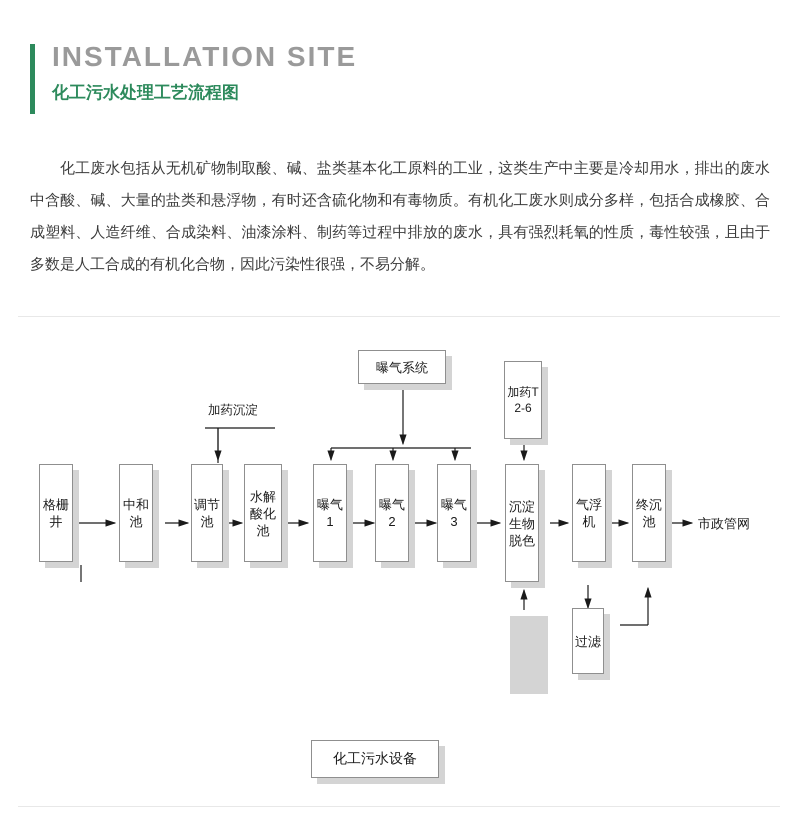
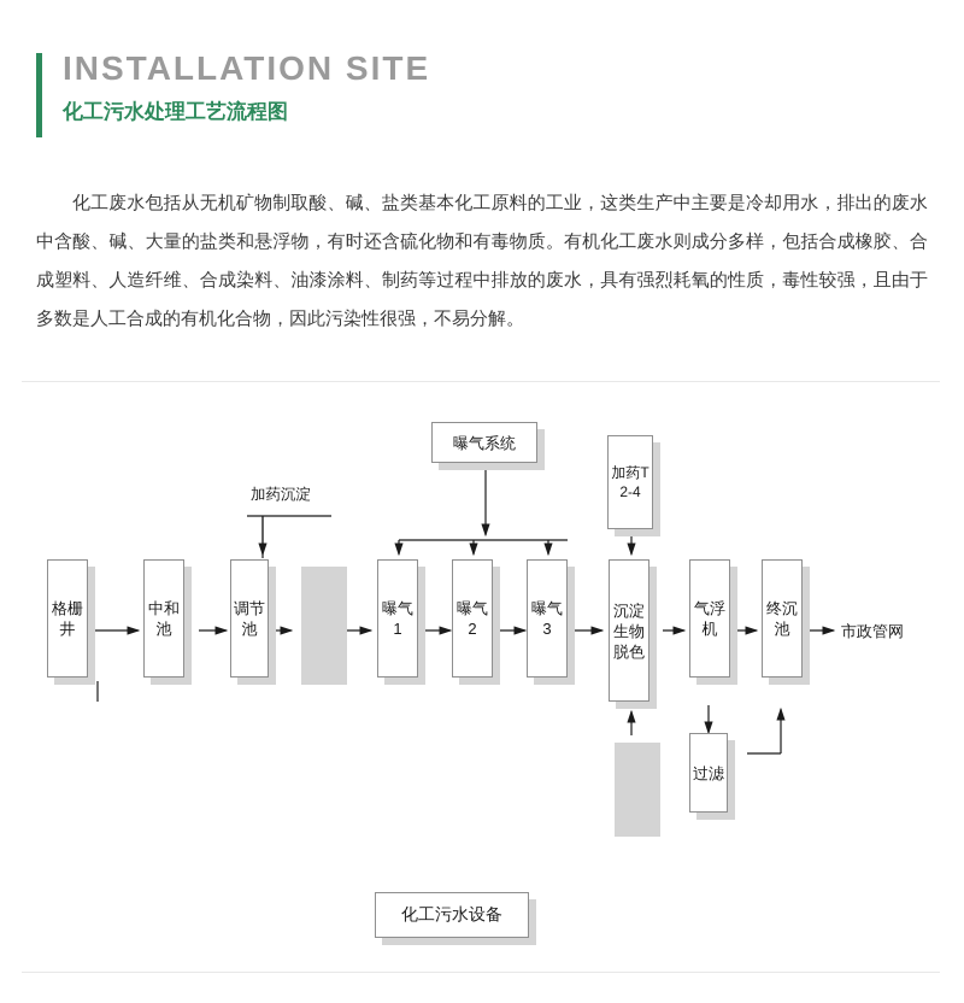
  INSTALLATION SITE
  化工污水处理工艺流程图
  化工废水包括从无机矿物制取酸、碱、盐类基本化工原料的工业，这类生产中主要是冷却用水，排出的废水中含酸、碱、大量的盐类和悬浮物，有时还含硫化物和有毒物质。有机化工废水则成分多样，包括合成橡胶、合成塑料、人造纤维、合成染料、油漆涂料、制药等过程中排放的废水，具有强烈耗氧的性质，毒性较强，且由于多数是人工合成的有机化合物，因此污染性很强，不易分解。
  曝气系统
  加药沉淀
- 加药T2-6
+ 加药T2-4
  格栅井
  中和池
  调节池
- 水解酸化池
  曝气1
  曝气2
  曝气3
  沉淀生物脱色
  气浮机
  终沉池
  市政管网
  过滤
  化工污水设备
